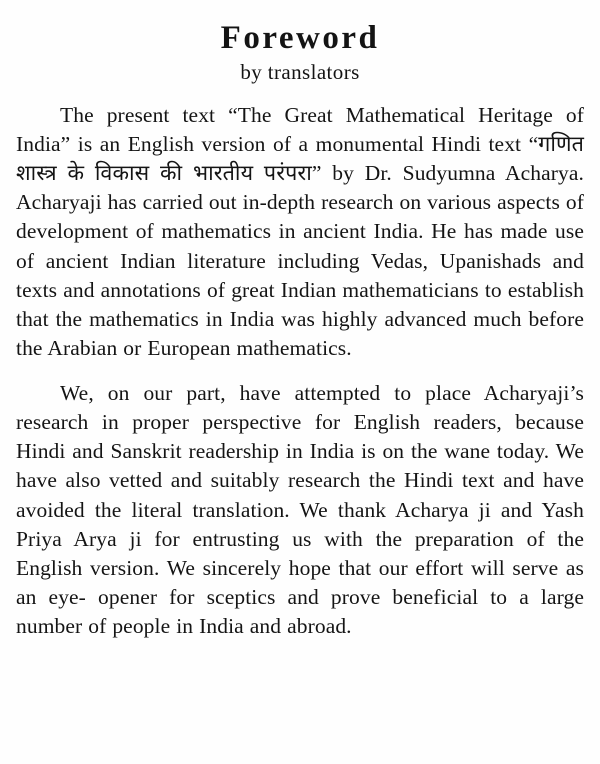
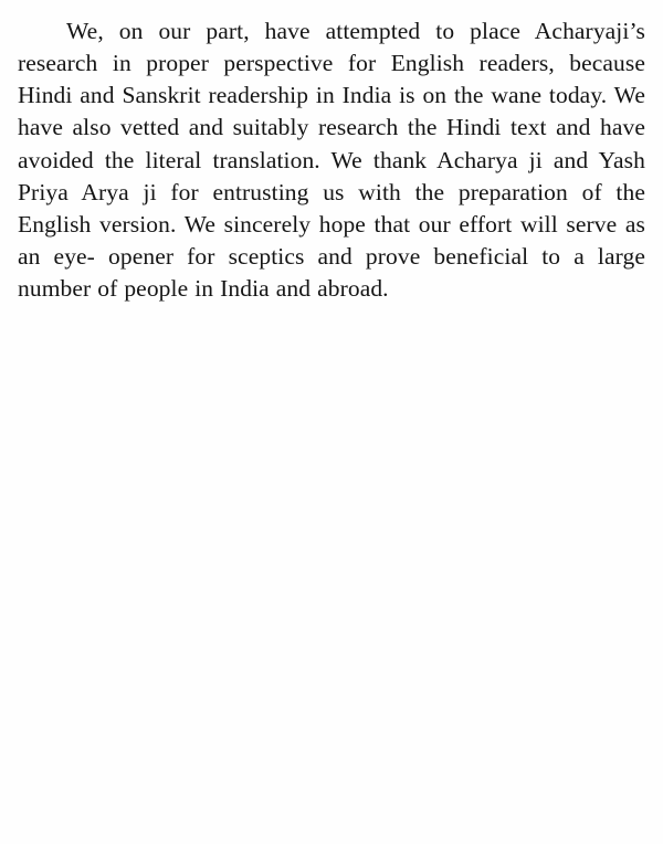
- Foreword
- by translators
- The present text “The Great Mathematical Heritage of India” is an English version of a monumental Hindi text “गणित शास्त्र के विकास की भारतीय परंपरा” by Dr. Sudyumna Acharya. Acharyaji has carried out in-depth research on various aspects of development of mathematics in ancient India. He has made use of ancient Indian literature including Vedas, Upanishads and texts and annotations of great Indian mathematicians to establish that the mathematics in India was highly advanced much before the Arabian or European mathematics.
  We, on our part, have attempted to place Acharyaji’s research in proper perspective for English readers, because Hindi and Sanskrit readership in India is on the wane today. We have also vetted and suitably research the Hindi text and have avoided the literal translation. We thank Acharya ji and Yash Priya Arya ji for entrusting us with the preparation of the English version. We sincerely hope that our effort will serve as an eye- opener for sceptics and prove beneficial to a large number of people in India and abroad.
